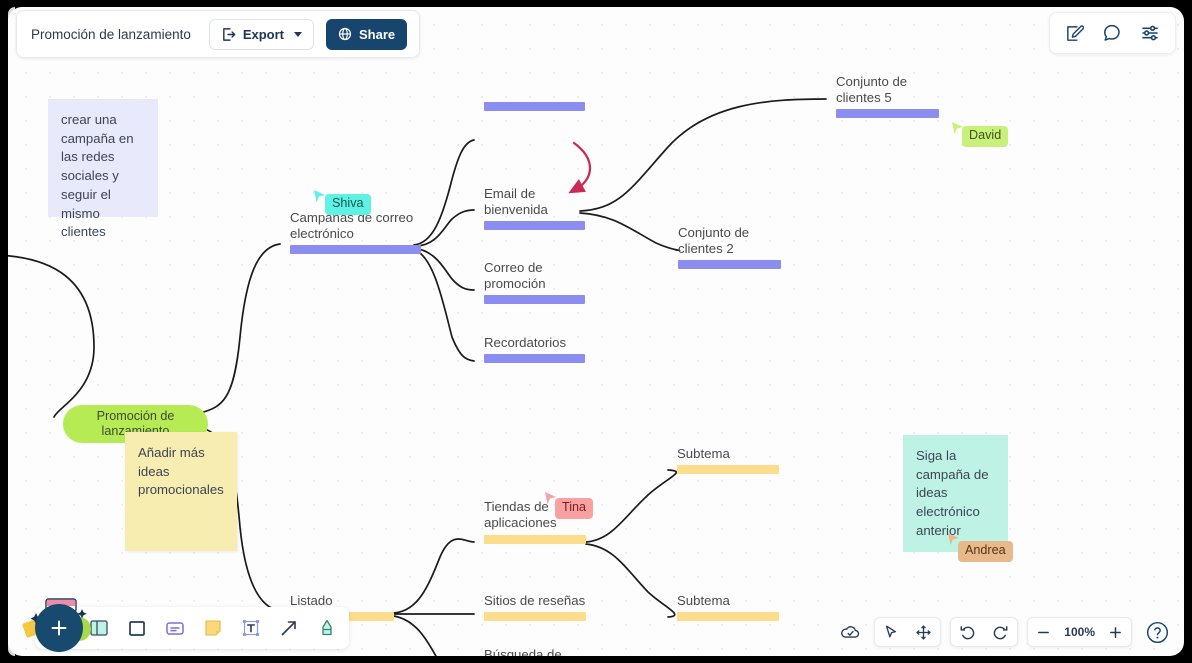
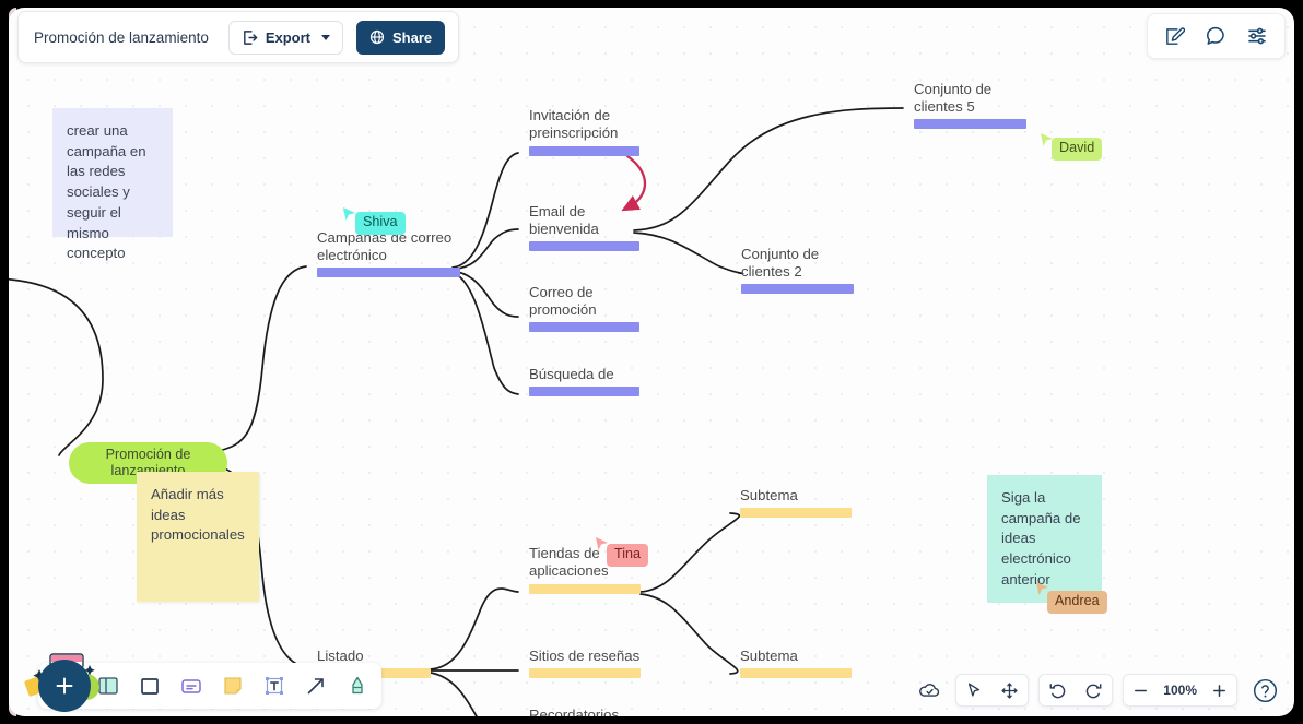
  Campañas de correo
  electrónico
+ Invitación de
+ preinscripción
  Email de bienvenida
  Correo de promoción
- Recordatorios
+ Búsqueda de
  Conjunto de clientes 5
  Conjunto de clientes 2
  Listado
  Tiendas de
  aplicaciones
  Sitios de reseñas
- Búsqueda de
+ Recordatorios
  Subtema
  Subtema
  Promoción de lanzamiento
- crear una campaña en las redes sociales y seguir el mismo clientes
+ crear una campaña en las redes sociales y seguir el mismo concepto
  Añadir más ideas promocionales
  Siga la campaña de ideas electrónico anterior
  Shiva
  David
  Tina
  Andrea
  Promoción de lanzamiento
  Export
  Share
  100%
